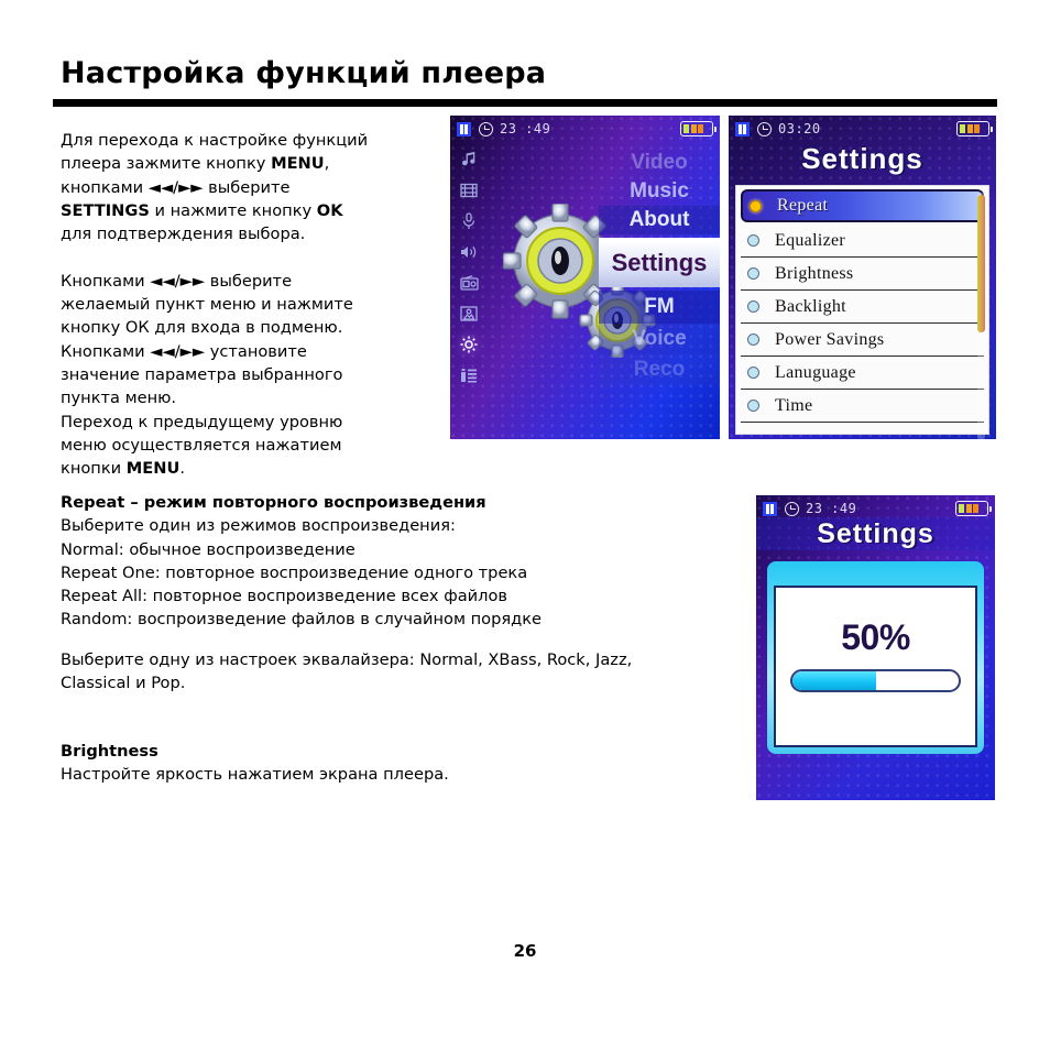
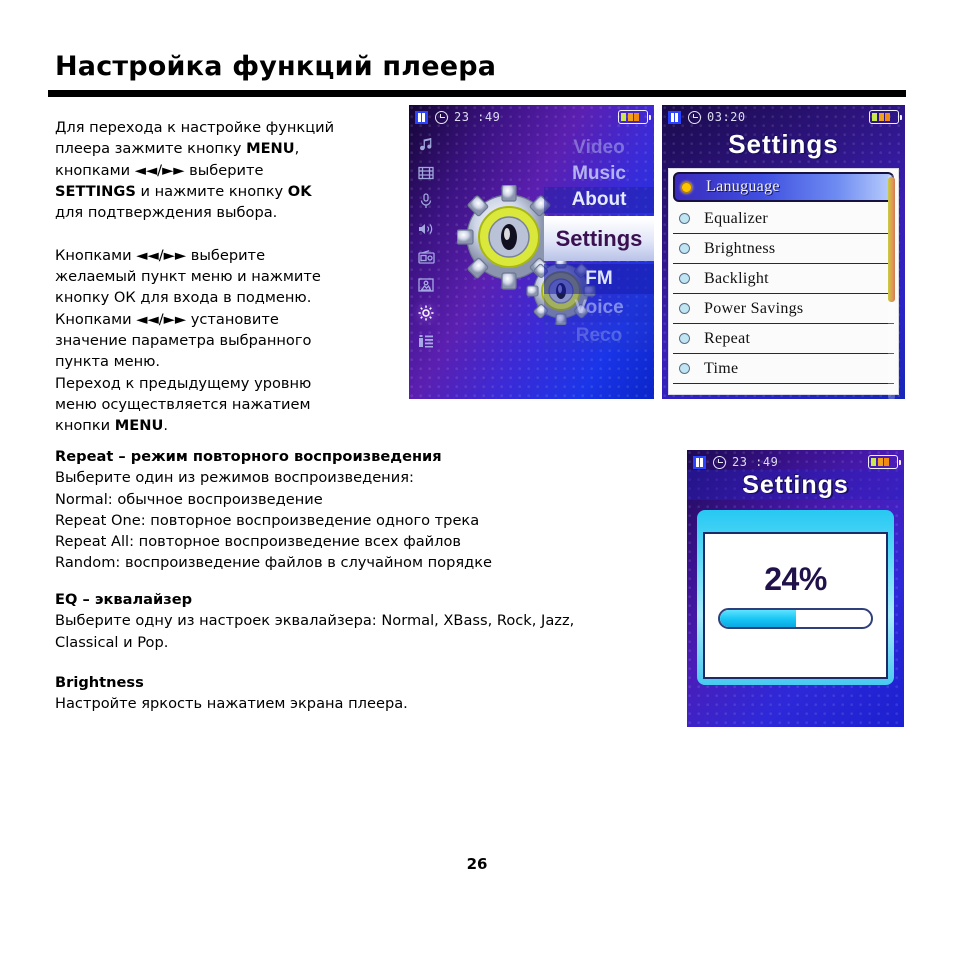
  Настройка функций плеера
  Для перехода к настройке функций
  плеера зажмите кнопку MENU,
  кнопками ◄◄/►► выберите
  SETTINGS и нажмите кнопку OK
  для подтверждения выбора. Кнопками ◄◄/►► выберите
  желаемый пункт меню и нажмите
  кнопку ОК для входа в подменю.
  Кнопками ◄◄/►► установите
  значение параметра выбранного
  пункта меню.
  Переход к предыдущему уровню
  меню осуществляется нажатием
  кнопки MENU.
  Repeat – режим повторного воспроизведения
  Выберите один из режимов воспроизведения:
  Normal: обычное воспроизведение
  Repeat One: повторное воспроизведение одного трека
  Repeat All: повторное воспроизведение всех файлов
  Random: воспроизведение файлов в случайном порядке
+ EQ – эквалайзер
  Выберите одну из настроек эквалайзера: Normal, XBass, Rock, Jazz,
  Classical и Pop.
  Brightness
  Настройте яркость нажатием экрана плеера.
  26
  23 :49
  Video
  Music
  About
  Settings
  FM
  Voice
  Reco
  03:20
  Settings
- Repeat
+ Lanuguage
  Equalizer
  Brightness
  Backlight
  Power Savings
- Lanuguage
+ Repeat
  Time
  23 :49
  Settings
- 50%
+ 24%
